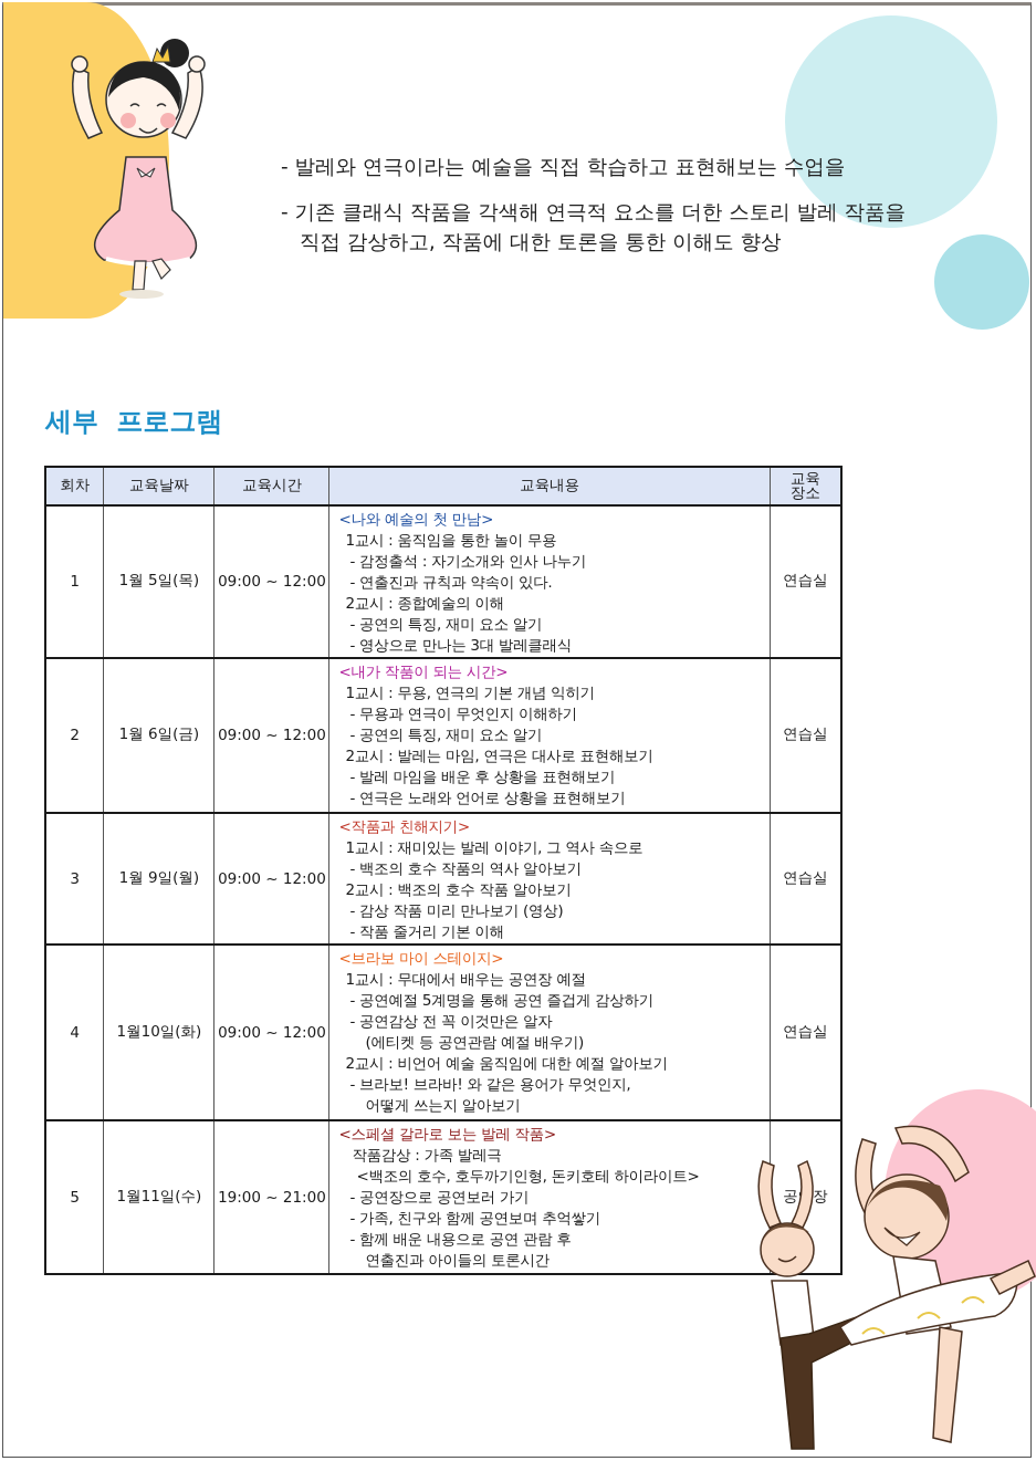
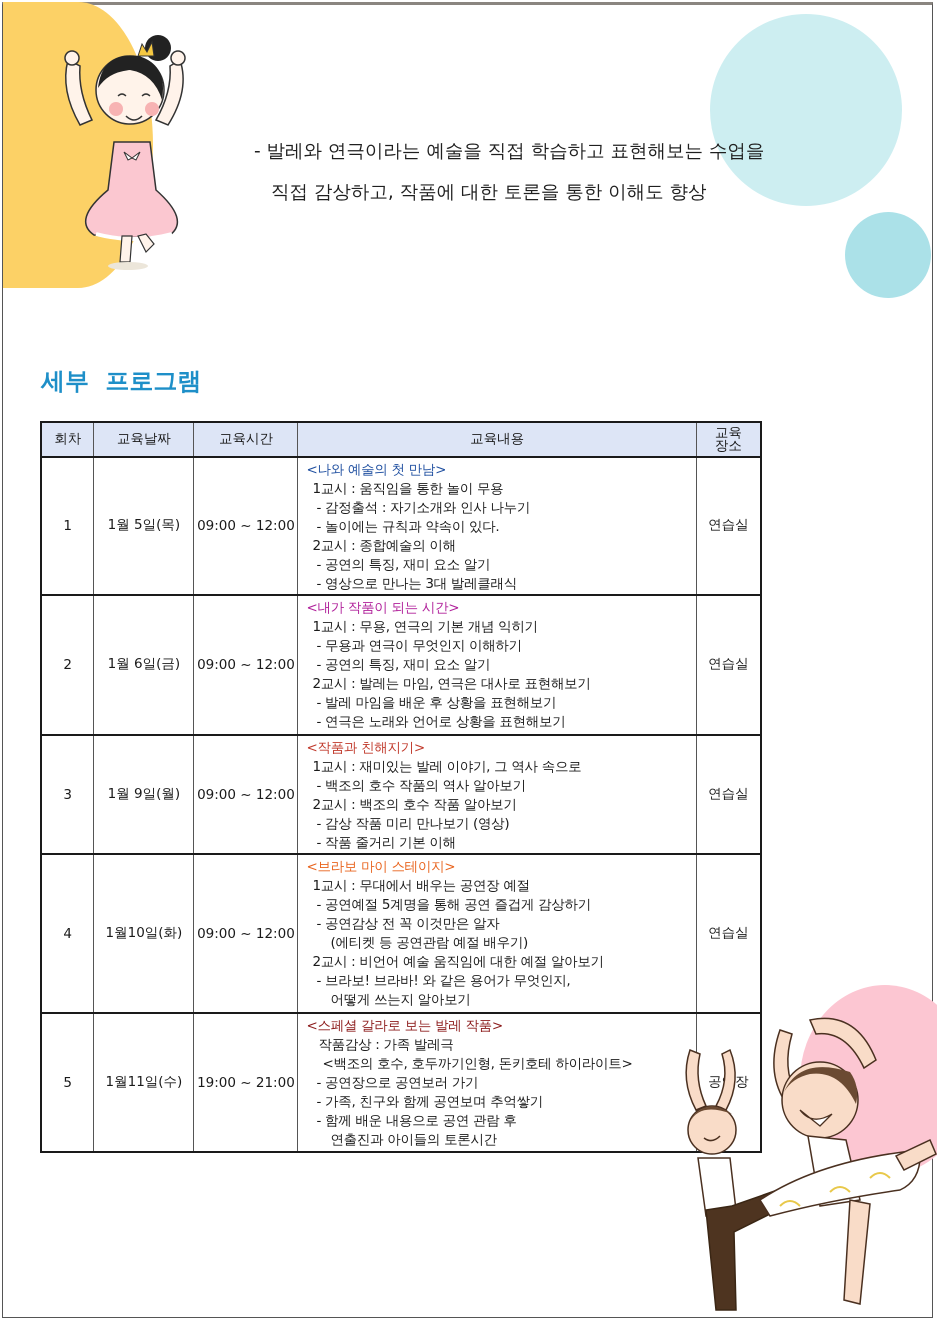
  - 발레와 연극이라는 예술을 직접 학습하고 표현해보는 수업을
- - 기존 클래식 작품을 각색해 연극적 요소를 더한 스토리 발레 작품을
  직접 감상하고, 작품에 대한 토론을 통한 이해도 향상
  세부 프로그램
  회차	교육날짜	교육시간	교육내용	교육 장소
- 1	1월 5일(목)	09:00 ~ 12:00	<나와 예술의 첫 만남> 1교시 : 움직임을 통한 놀이 무용 - 감정출석 : 자기소개와 인사 나누기 - 연출진과 규칙과 약속이 있다. 2교시 : 종합예술의 이해 - 공연의 특징, 재미 요소 알기 - 영상으로 만나는 3대 발레클래식	연습실
+ 1	1월 5일(목)	09:00 ~ 12:00	<나와 예술의 첫 만남> 1교시 : 움직임을 통한 놀이 무용 - 감정출석 : 자기소개와 인사 나누기 - 놀이에는 규칙과 약속이 있다. 2교시 : 종합예술의 이해 - 공연의 특징, 재미 요소 알기 - 영상으로 만나는 3대 발레클래식	연습실
  2	1월 6일(금)	09:00 ~ 12:00	<내가 작품이 되는 시간> 1교시 : 무용, 연극의 기본 개념 익히기 - 무용과 연극이 무엇인지 이해하기 - 공연의 특징, 재미 요소 알기 2교시 : 발레는 마임, 연극은 대사로 표현해보기 - 발레 마임을 배운 후 상황을 표현해보기 - 연극은 노래와 언어로 상황을 표현해보기	연습실
  3	1월 9일(월)	09:00 ~ 12:00	<작품과 친해지기> 1교시 : 재미있는 발레 이야기, 그 역사 속으로 - 백조의 호수 작품의 역사 알아보기 2교시 : 백조의 호수 작품 알아보기 - 감상 작품 미리 만나보기 (영상) - 작품 줄거리 기본 이해	연습실
  4	1월10일(화)	09:00 ~ 12:00	<브라보 마이 스테이지> 1교시 : 무대에서 배우는 공연장 예절 - 공연예절 5계명을 통해 공연 즐겁게 감상하기 - 공연감상 전 꼭 이것만은 알자 (에티켓 등 공연관람 예절 배우기) 2교시 : 비언어 예술 움직임에 대한 예절 알아보기 - 브라보! 브라바! 와 같은 용어가 무엇인지, 어떻게 쓰는지 알아보기	연습실
  5	1월11일(수)	19:00 ~ 21:00	<스페셜 갈라로 보는 발레 작품> 작품감상 : 가족 발레극 <백조의 호수, 호두까기인형, 돈키호테 하이라이트> - 공연장으로 공연보러 가기 - 가족, 친구와 함께 공연보며 추억쌓기 - 함께 배운 내용으로 공연 관람 후 연출진과 아이들의 토론시간	공장
